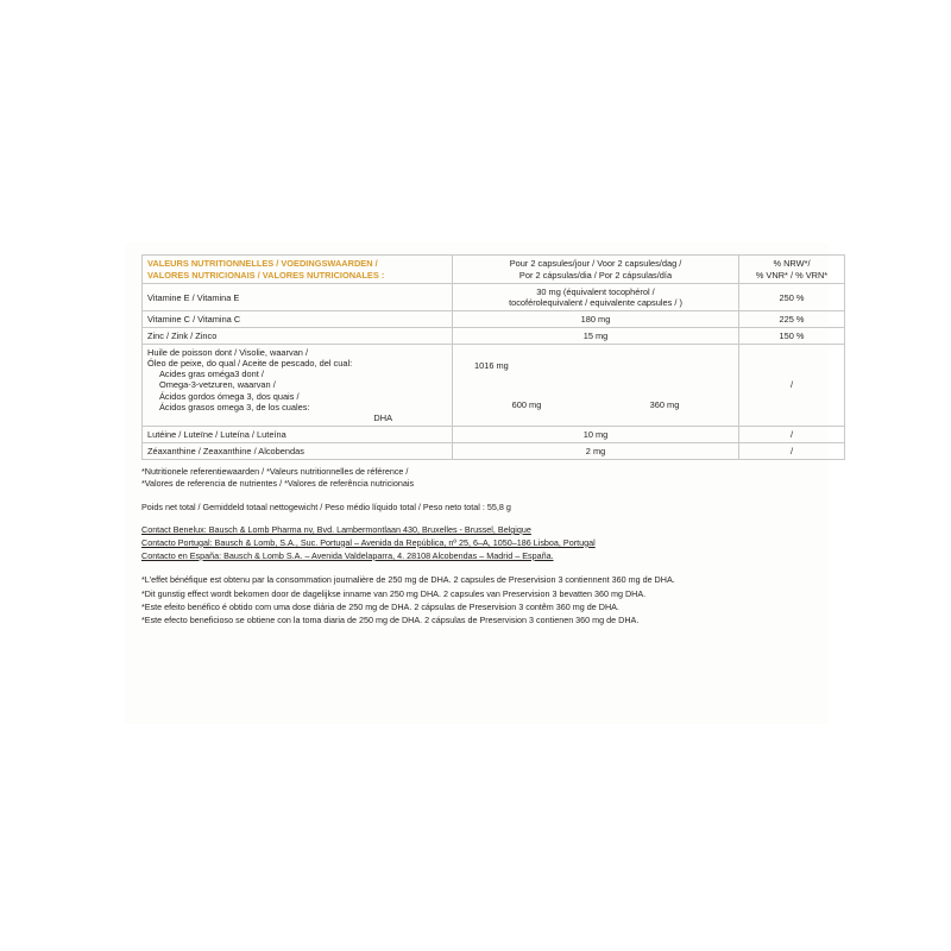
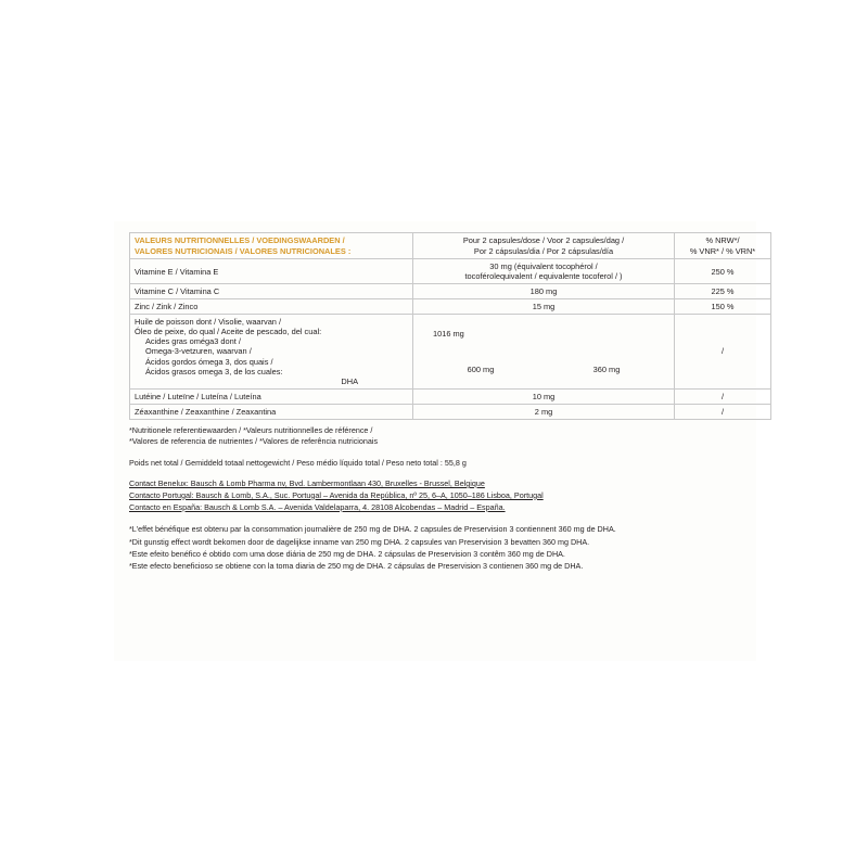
- VALEURS NUTRITIONNELLES / VOEDINGSWAARDEN / VALORES NUTRICIONAIS / VALORES NUTRICIONALES :	Pour 2 capsules/jour / Voor 2 capsules/dag / Por 2 cápsulas/dia / Por 2 cápsulas/día	% NRW*/ % VNR* / % VRN*
+ VALEURS NUTRITIONNELLES / VOEDINGSWAARDEN / VALORES NUTRICIONAIS / VALORES NUTRICIONALES :	Pour 2 capsules/dose / Voor 2 capsules/dag / Por 2 cápsulas/dia / Por 2 cápsulas/día	% NRW*/ % VNR* / % VRN*
- Vitamine E / Vitamina E	30 mg (équivalent tocophérol / tocoférolequivalent / equivalente capsules / )	250 %
+ Vitamine E / Vitamina E	30 mg (équivalent tocophérol / tocoférolequivalent / equivalente tocoferol / )	250 %
  Vitamine C / Vitamina C	180 mg	225 %
  Zinc / Zink / Zinco	15 mg	150 %
  Huile de poisson dont / Visolie, waarvan / Óleo de peixe, do qual / Aceite de pescado, del cual: Acides gras oméga3 dont / Omega-3-vetzuren, waarvan / Ácidos gordos ómega 3, dos quais / Ácidos grasos omega 3, de los cuales: DHA	1016 mg 600 mg 360 mg	/
  Lutéine / Luteïne / Luteína / Luteína	10 mg	/
- Zéaxanthine / Zeaxanthine / Alcobendas	2 mg	/
+ Zéaxanthine / Zeaxanthine / Zeaxantina	2 mg	/
  *Nutritionele referentiewaarden / *Valeurs nutritionnelles de référence /
  *Valores de referencia de nutrientes / *Valores de referência nutricionais
  Poids net total / Gemiddeld totaal nettogewicht / Peso médio líquido total / Peso neto total : 55,8 g
  Contact Benelux: Bausch & Lomb Pharma nv, Bvd. Lambermontlaan 430, Bruxelles - Brussel, Belgique
  Contacto Portugal: Bausch & Lomb, S.A., Suc. Portugal – Avenida da República, nº 25, 6–A, 1050–186 Lisboa, Portugal
  Contacto en España: Bausch & Lomb S.A. – Avenida Valdelaparra, 4. 28108 Alcobendas – Madrid – España.
  *L'effet bénéfique est obtenu par la consommation journalière de 250 mg de DHA. 2 capsules de Preservision 3 contiennent 360 mg de DHA.
  *Dit gunstig effect wordt bekomen door de dagelijkse inname van 250 mg DHA. 2 capsules van Preservision 3 bevatten 360 mg DHA.
  *Este efeito benéfico é obtido com uma dose diária de 250 mg de DHA. 2 cápsulas de Preservision 3 contêm 360 mg de DHA.
  *Este efecto beneficioso se obtiene con la toma diaria de 250 mg de DHA. 2 cápsulas de Preservision 3 contienen 360 mg de DHA.
